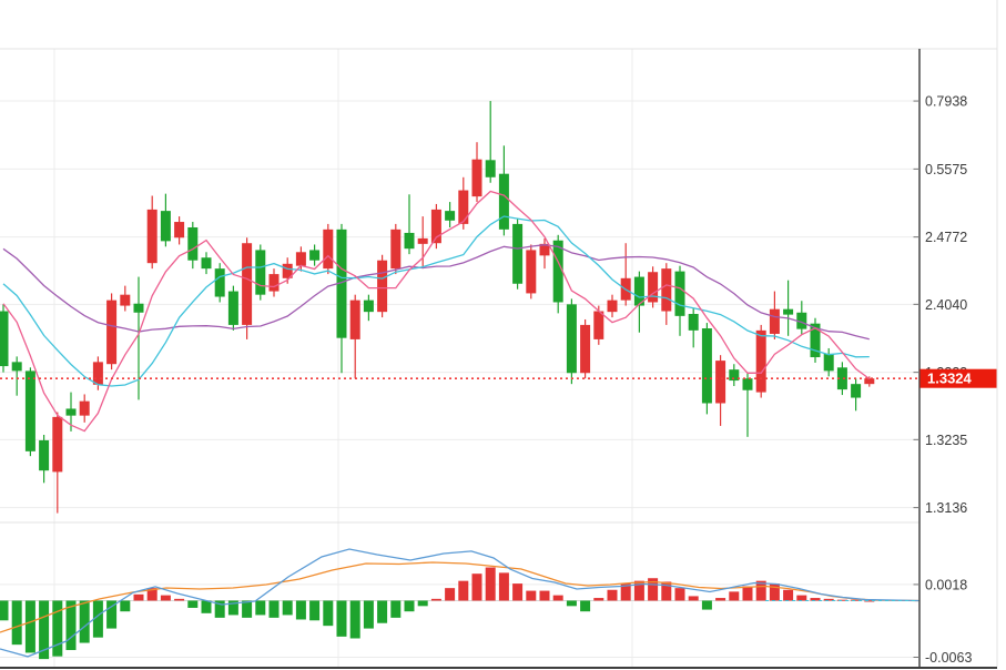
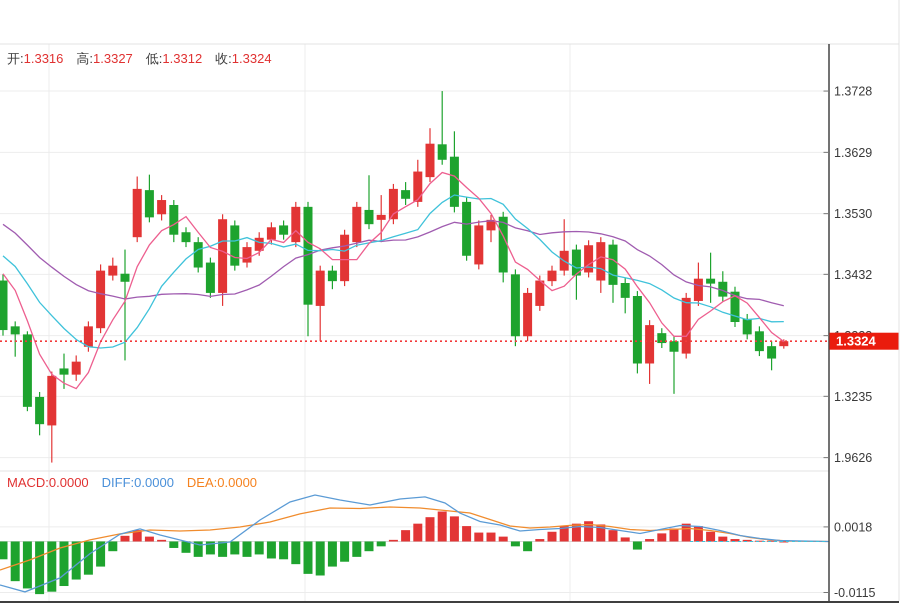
- 0.7938
+ 1.3728
- 0.5575
+ 1.3629
- 2.4772
+ 1.3530
- 2.4040
+ 1.3432
  1.3235
- 1.3136
+ 1.9626
  0.0018
- -0.0063
+ -0.0115
  1.3324
+ 开:1.3316 高:1.3327 低:1.3312 收:1.3324
+ MACD:0.0000 DIFF:0.0000 DEA:0.0000
